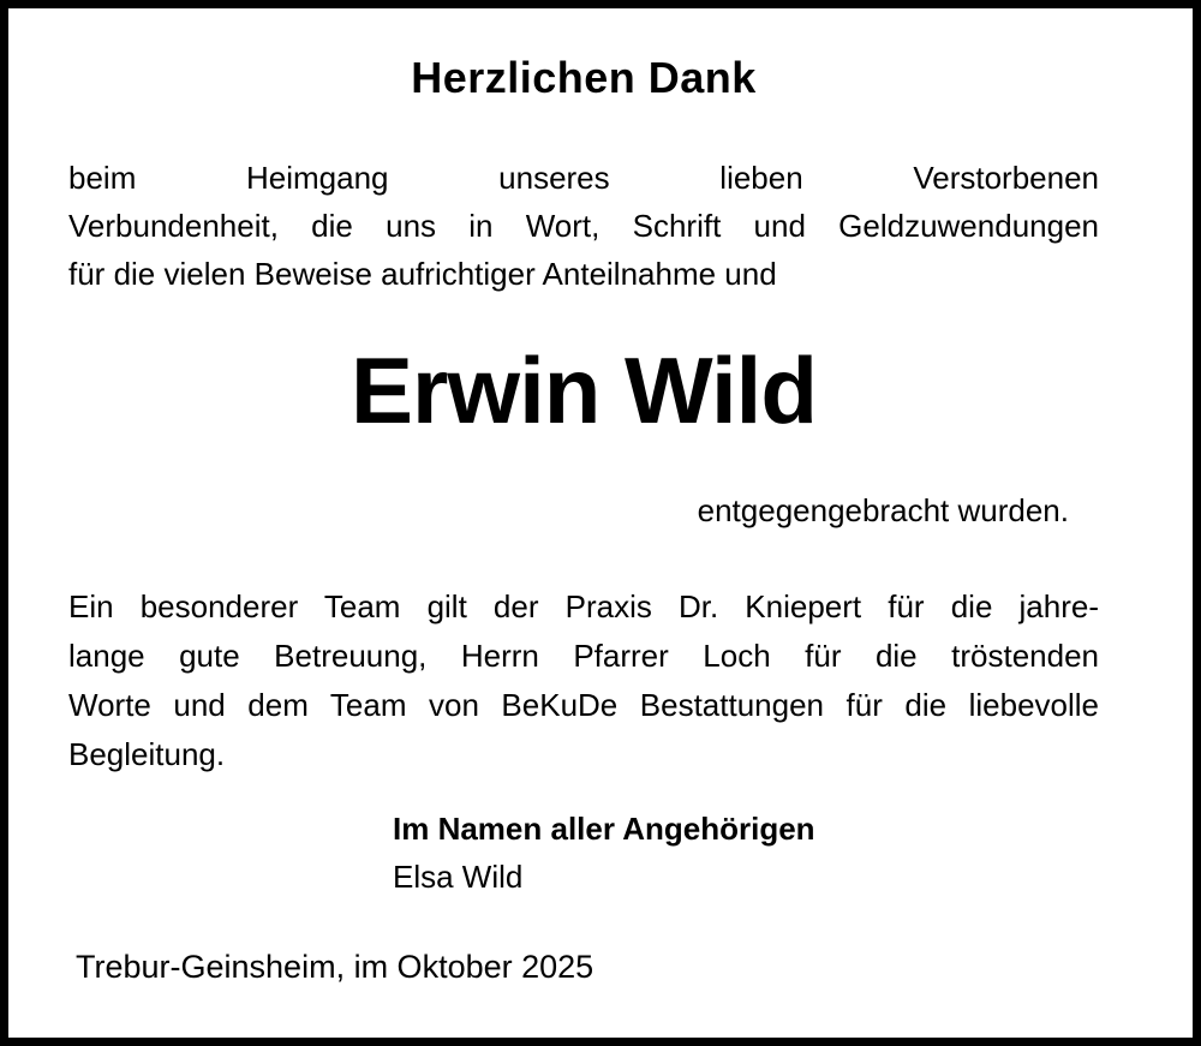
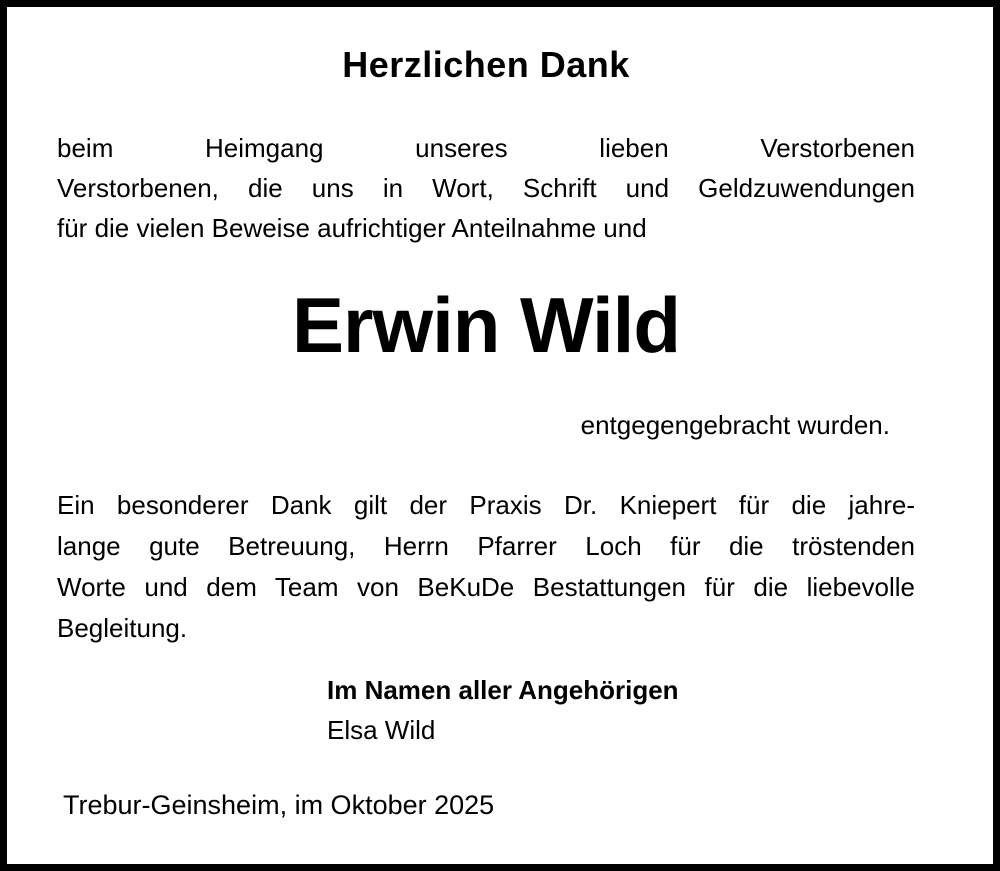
  Herzlichen Dank
  beim Heimgang unseres lieben Verstorbenen
- Verbundenheit, die uns in Wort, Schrift und Geldzuwendungen
+ Verstorbenen, die uns in Wort, Schrift und Geldzuwendungen
  für die vielen Beweise aufrichtiger Anteilnahme und
  Erwin Wild
  entgegengebracht wurden.
- Ein besonderer Team gilt der Praxis Dr. Kniepert für die jahre-
+ Ein besonderer Dank gilt der Praxis Dr. Kniepert für die jahre-
  lange gute Betreuung, Herrn Pfarrer Loch für die tröstenden
  Worte und dem Team von BeKuDe Bestattungen für die liebevolle
  Begleitung.
  Im Namen aller Angehörigen
  Elsa Wild
  Trebur-Geinsheim, im Oktober 2025
